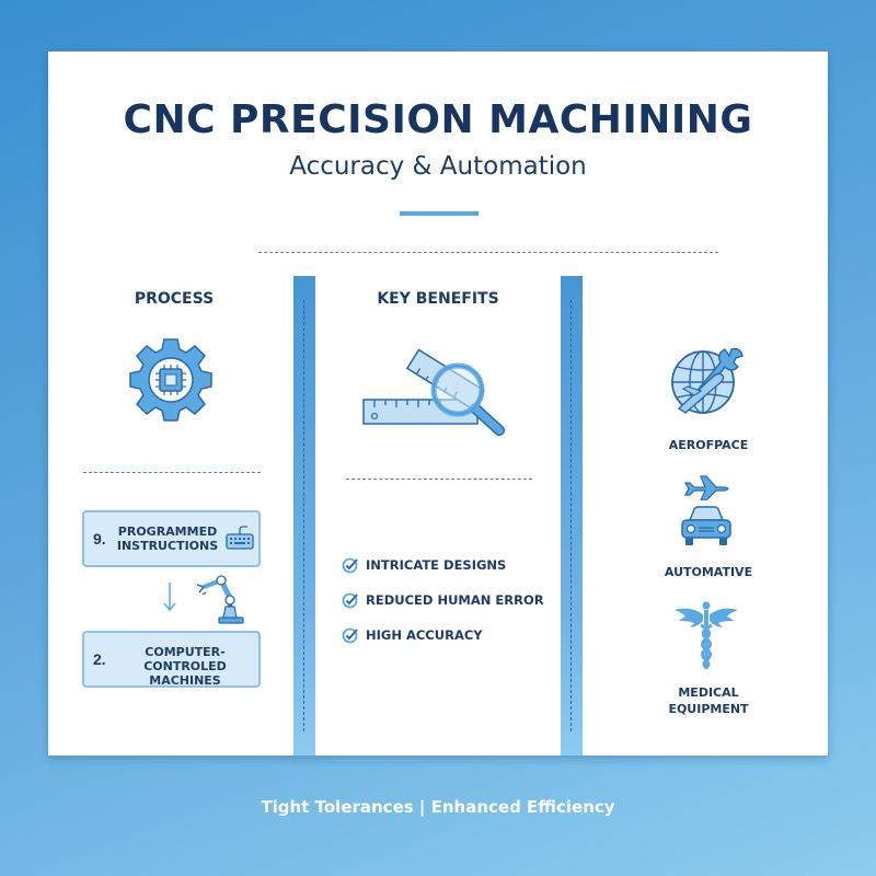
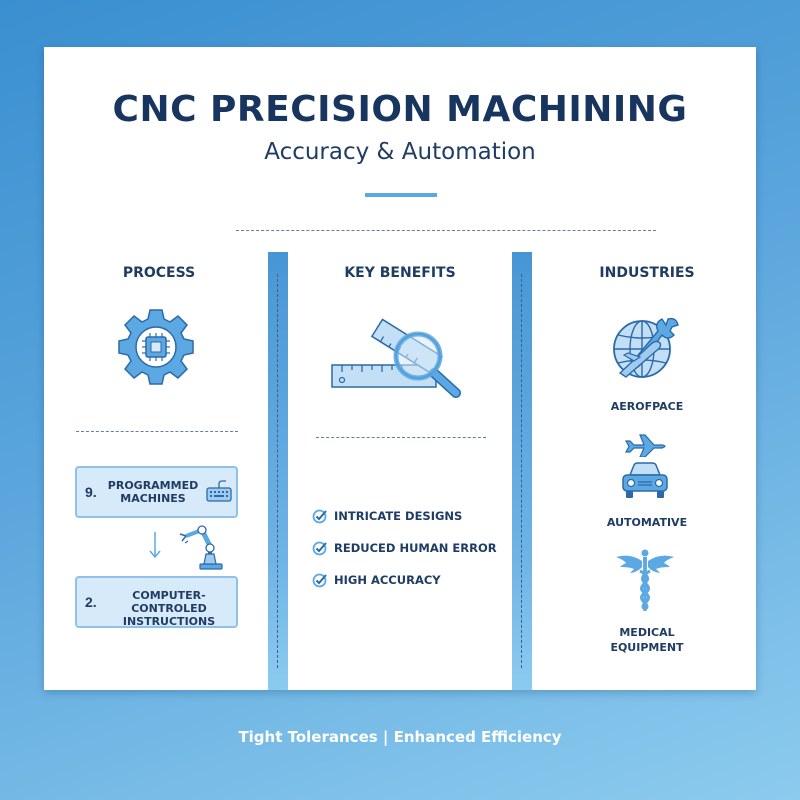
  CNC PRECISION MACHINING
  Accuracy & Automation
  PROCESS
  9.
  PROGRAMMED
- INSTRUCTIONS
+ MACHINES
  2.
  COMPUTER-CONTROLED
- MACHINES
+ INSTRUCTIONS
  KEY BENEFITS
  INTRICATE DESIGNS
  REDUCED HUMAN ERROR
  HIGH ACCURACY
+ INDUSTRIES
  AEROFPACE
  AUTOMATIVE
  MEDICAL
  EQUIPMENT
  Tight Tolerances | Enhanced Efficiency
